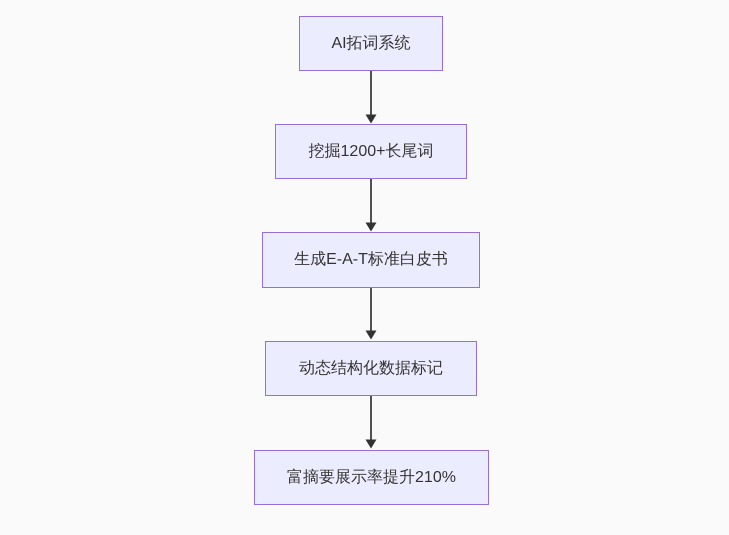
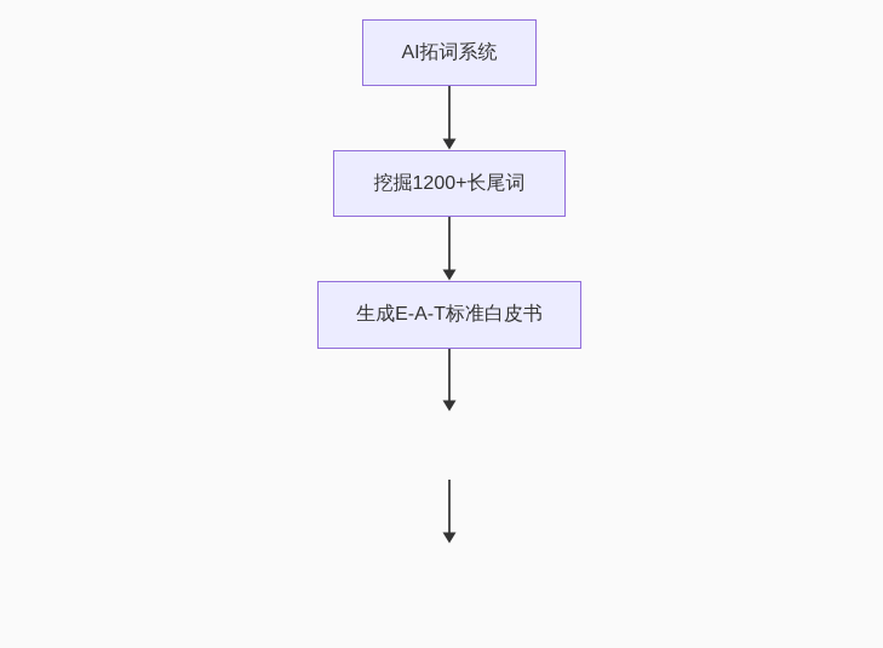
  AI拓词系统
  挖掘1200+长尾词
  生成E-A-T标准白皮书
- 动态结构化数据标记
- 富摘要展示率提升210%
